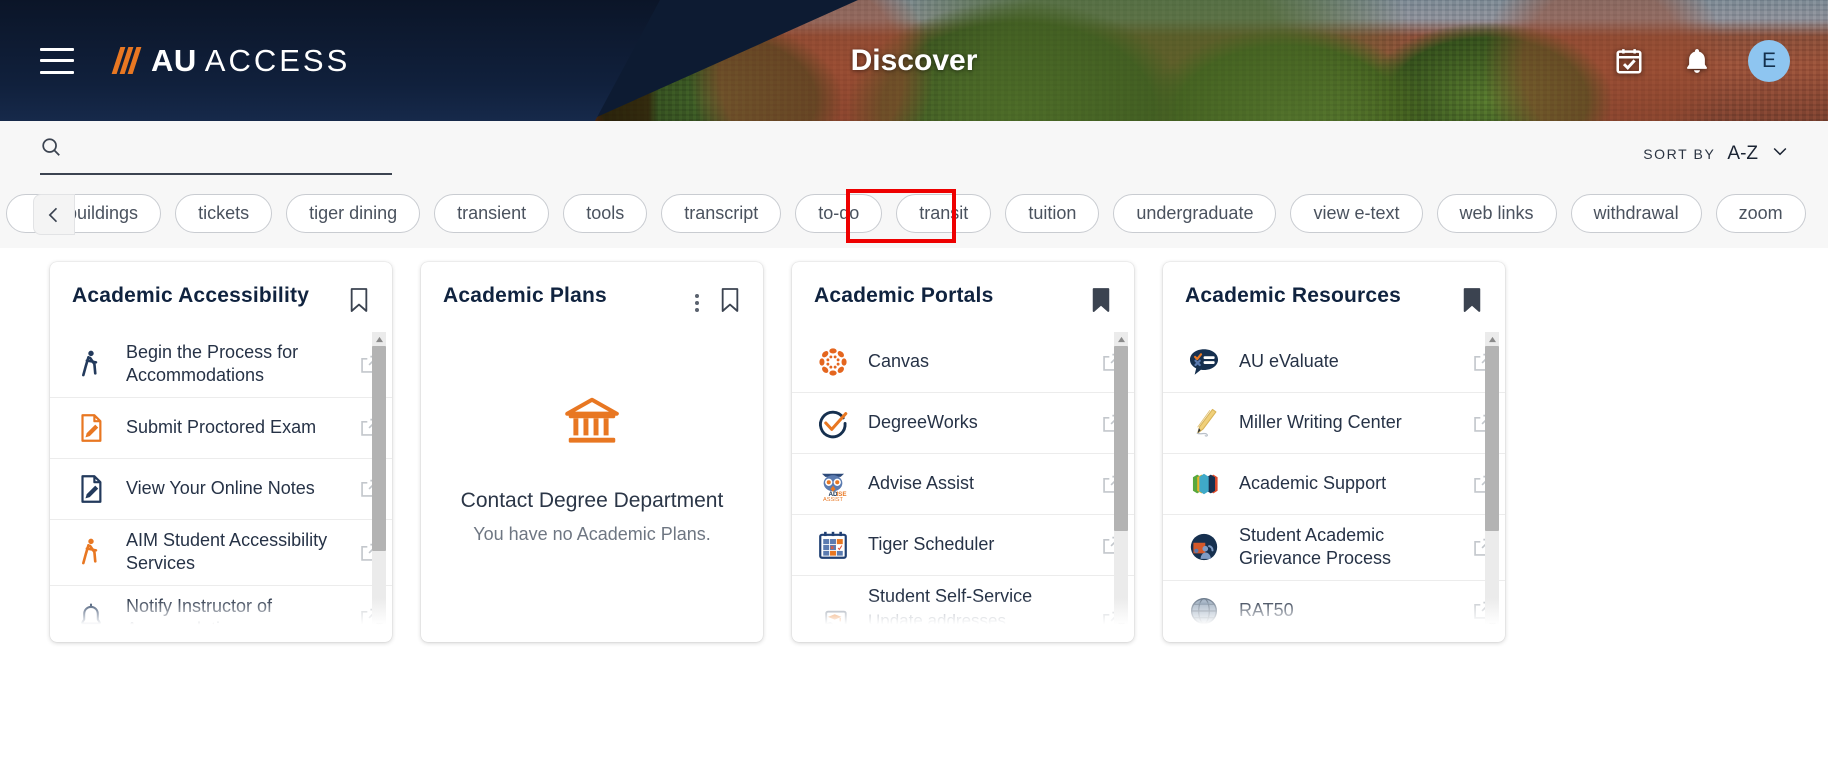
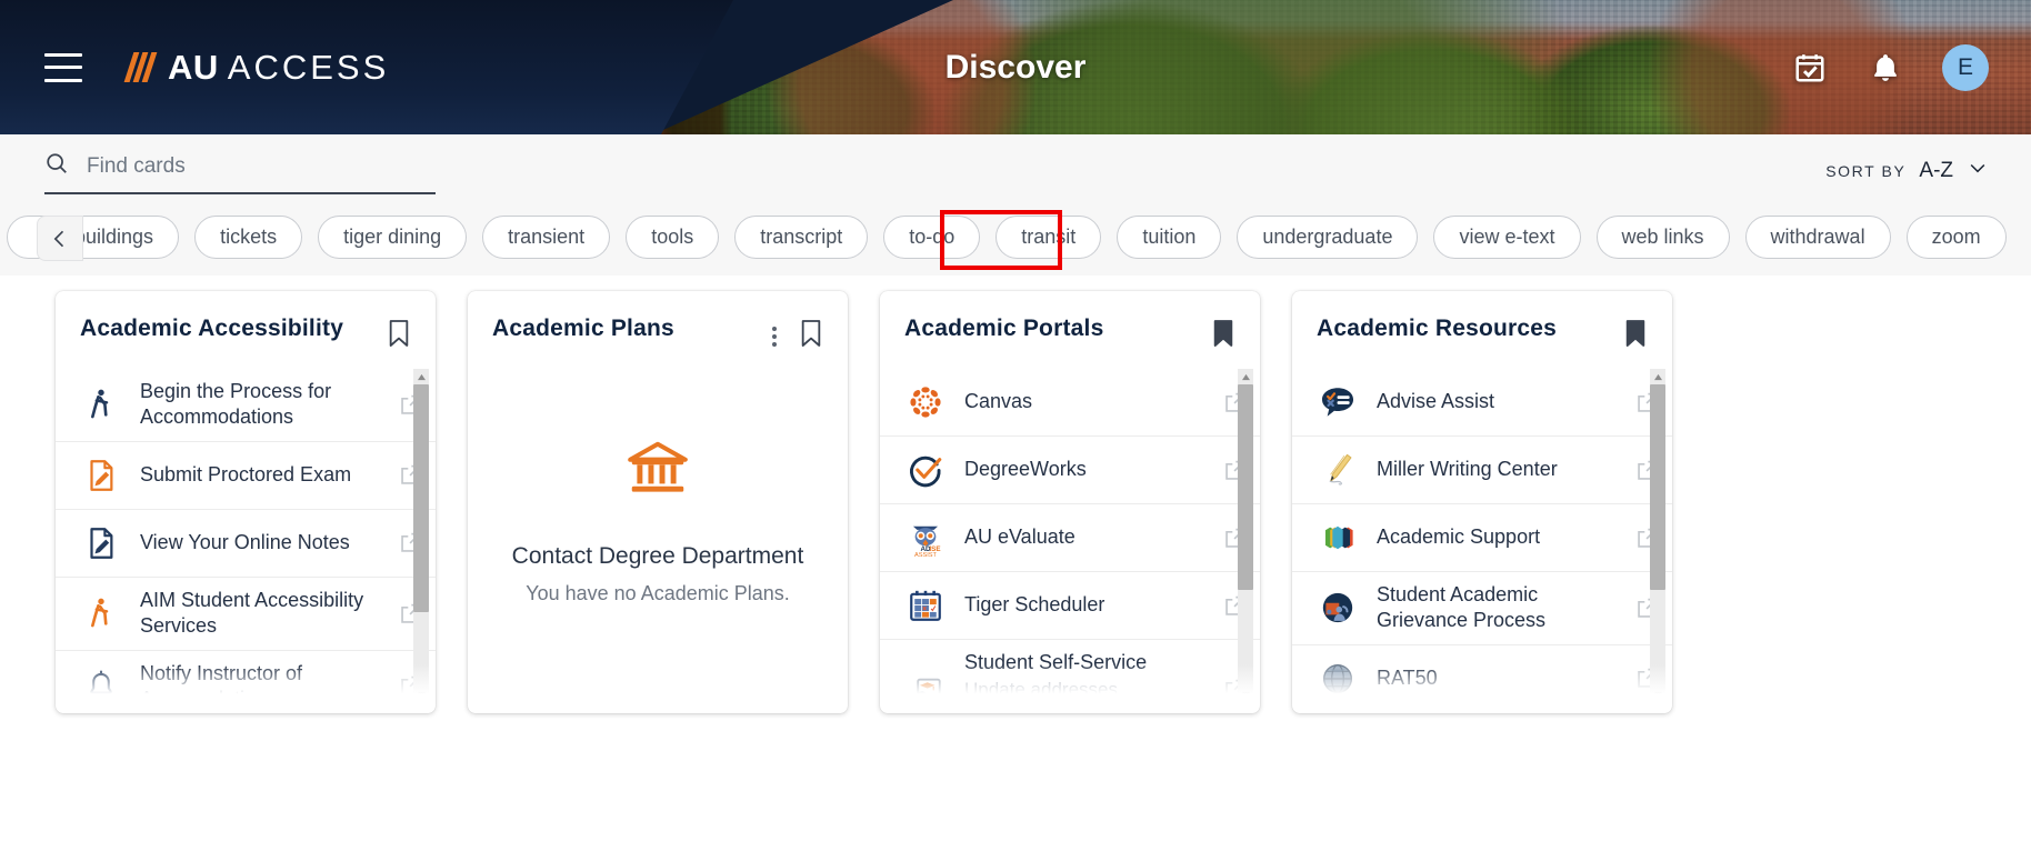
  AU ACCESS
  E
  Discover
+ Find cards
  SORT BY
  A-Z
  uildings
  tickets
  tiger dining
  transient
  tools
  transcript
  to-do
  transit
  tuition
  undergraduate
  view e-text
  web links
  withdrawal
  zoom
  Academic Accessibility
  Begin the Process for Accommodations
  Submit Proctored Exam
  View Your Online Notes
  AIM Student Accessibility Services
  Academic Plans
  Contact Degree Department
  You have no Academic Plans.
  Academic Portals
  Canvas
  DegreeWorks
- Advise Assist
+ AU eValuate
  Tiger Scheduler
  Student Self-Service
  Academic Resources
- AU eValuate
+ Advise Assist
  Miller Writing Center
  Academic Support
  Student Academic Grievance Process
